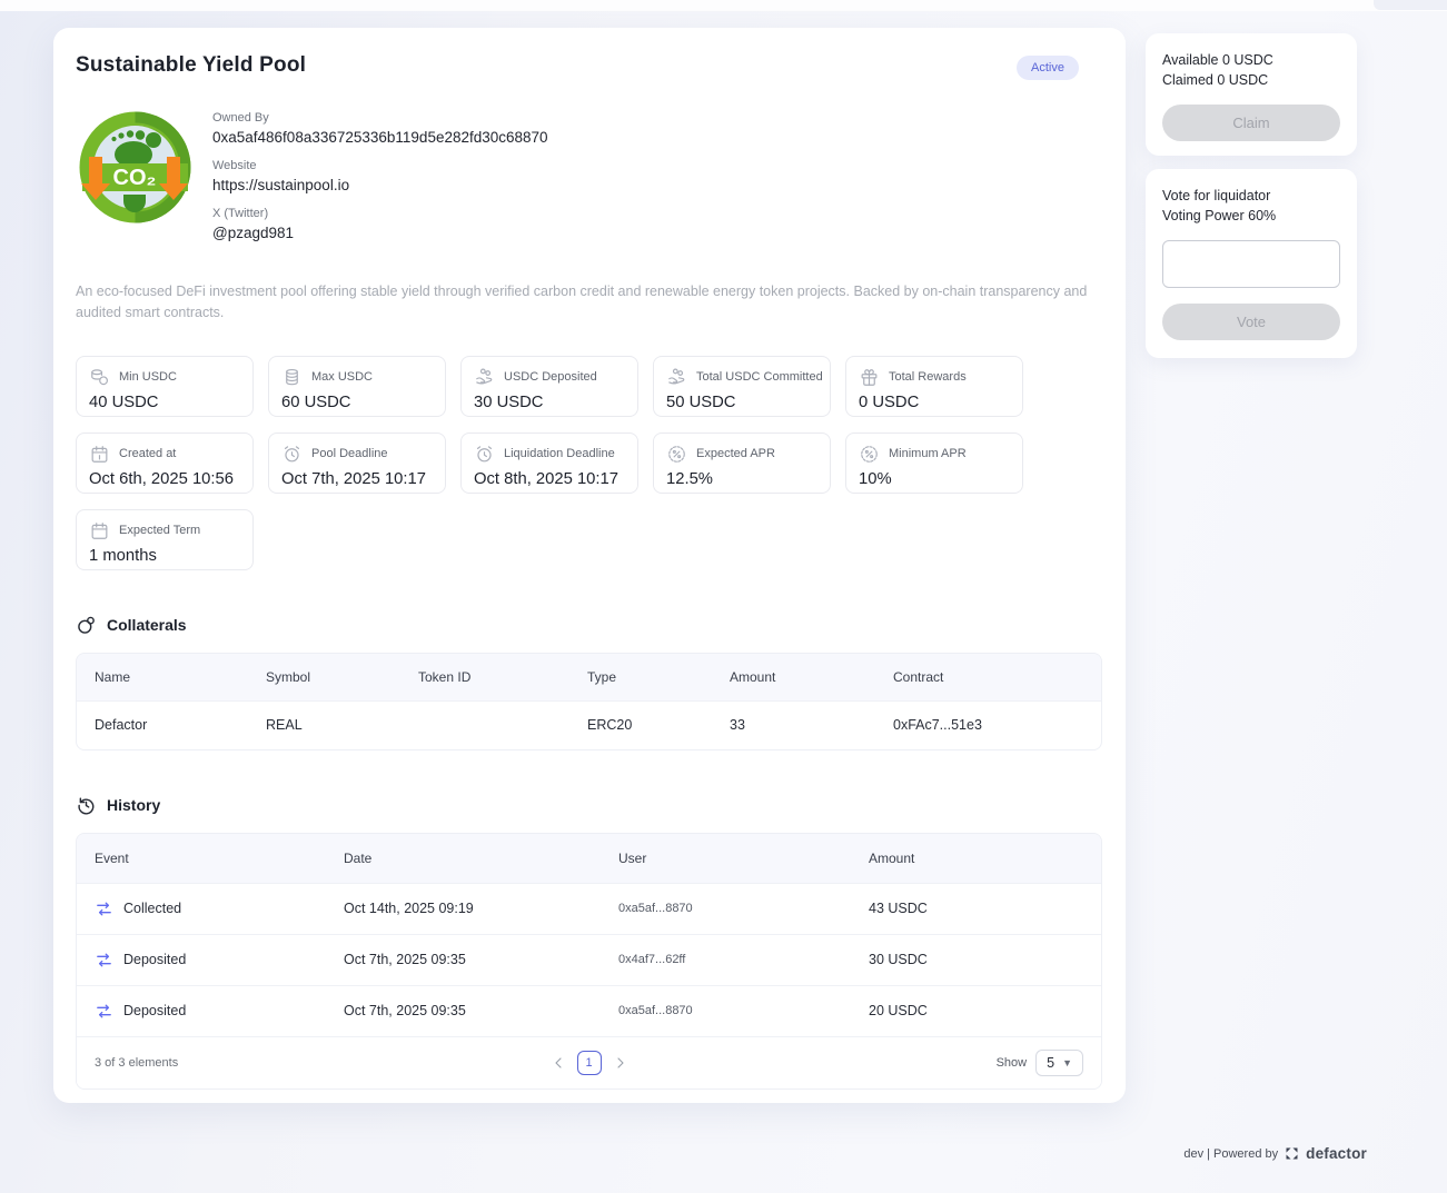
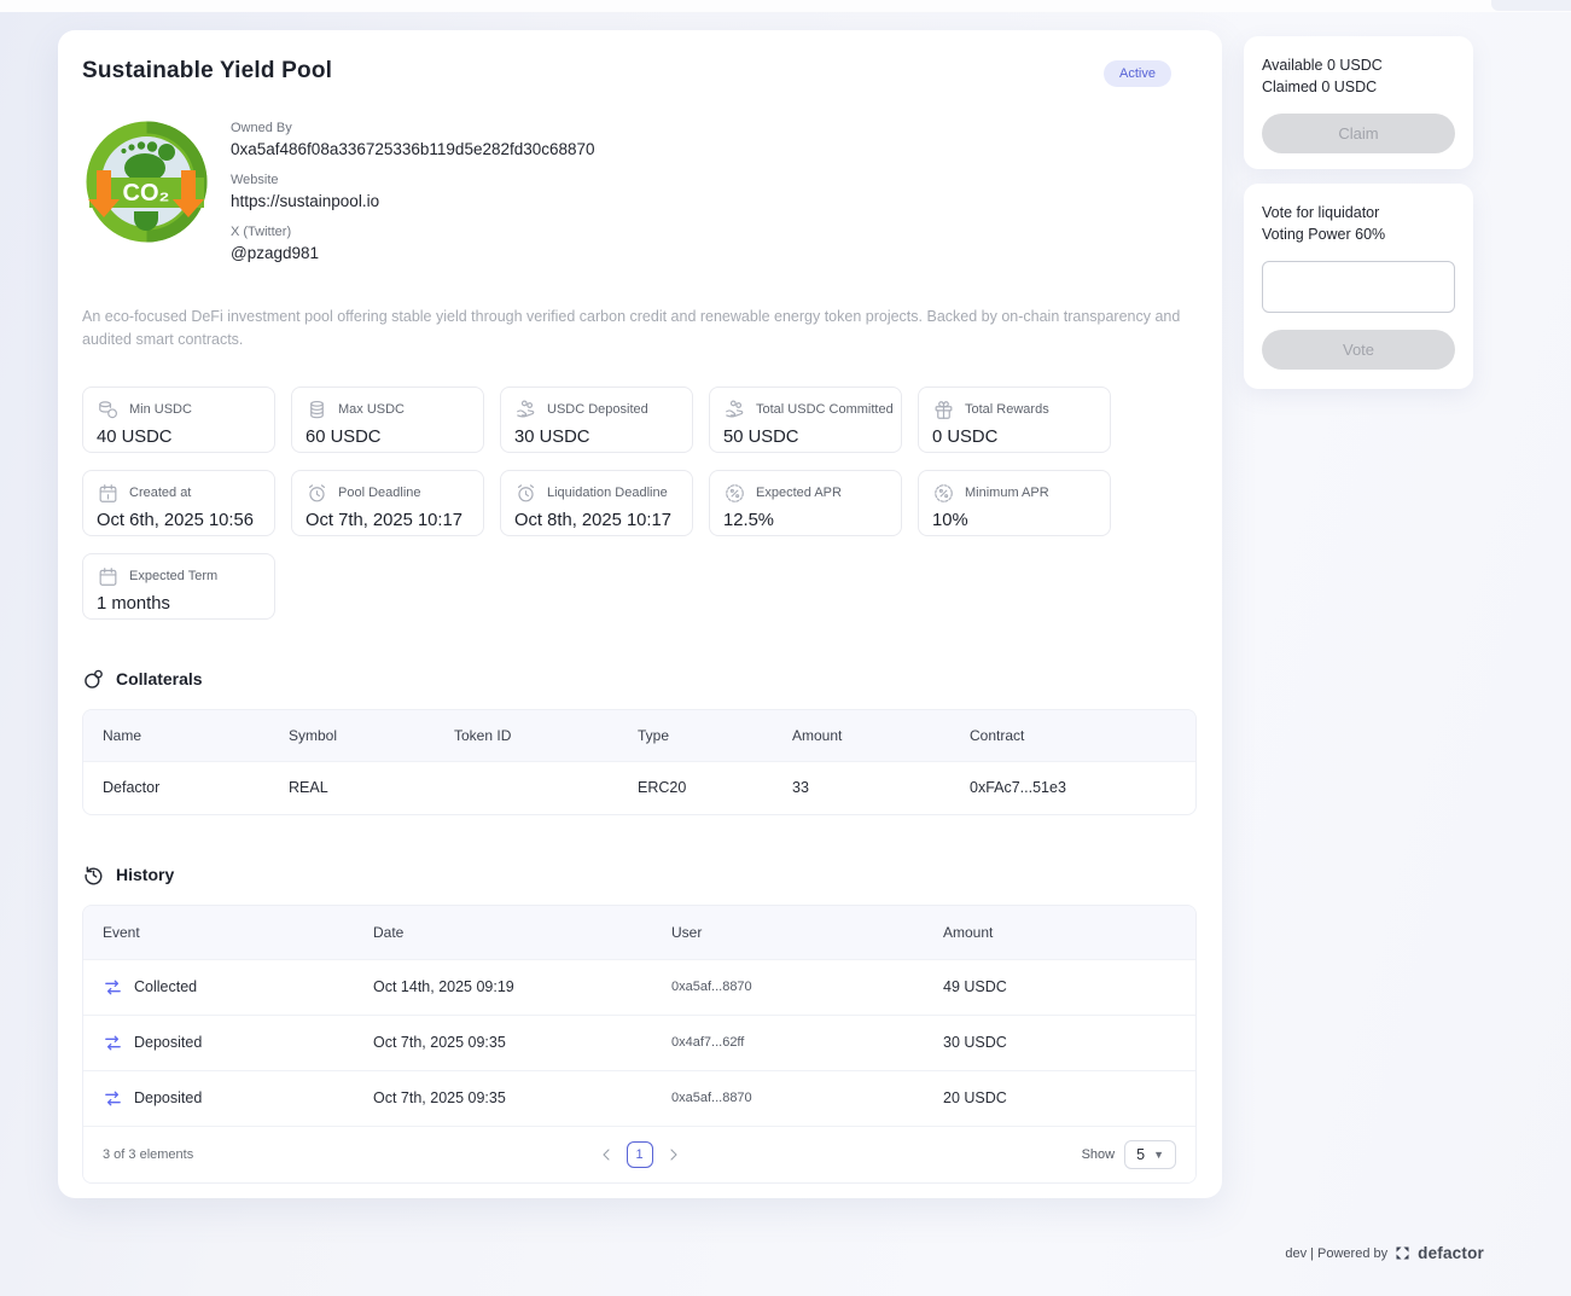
  Sustainable Yield Pool
  Active
  CO₂
  Owned By
  0xa5af486f08a336725336b119d5e282fd30c68870
  Website
  https://sustainpool.io
  X (Twitter)
  @pzagd981
  An eco-focused DeFi investment pool offering stable yield through verified carbon credit and renewable energy token projects. Backed by on-chain transparency and audited smart contracts.
  Min USDC
  40 USDC
  Max USDC
  60 USDC
  USDC Deposited
  30 USDC
  Total USDC Committed
  50 USDC
  Total Rewards
  0 USDC
  Created at
  Oct 6th, 2025 10:56
  Pool Deadline
  Oct 7th, 2025 10:17
  Liquidation Deadline
  Oct 8th, 2025 10:17
  Expected APR
  12.5%
  Minimum APR
  10%
  Expected Term
  1 months
  Collaterals
  Name
  Symbol
  Token ID
  Type
  Amount
  Contract
  Defactor
  REAL
  ERC20
  33
  0xFAc7...51e3
  History
  Event
  Date
  User
  Amount
  Collected
  Oct 14th, 2025 09:19
  0xa5af...8870
- 43 USDC
+ 49 USDC
  Deposited
  Oct 7th, 2025 09:35
  0x4af7...62ff
  30 USDC
  Deposited
  Oct 7th, 2025 09:35
  0xa5af...8870
  20 USDC
  3 of 3 elements
  1
  Show
  5
  ▼
  Available 0 USDC
  Claimed 0 USDC
  Claim
  Vote for liquidator
  Voting Power 60%
  Vote
  dev | Powered by
  defactor
